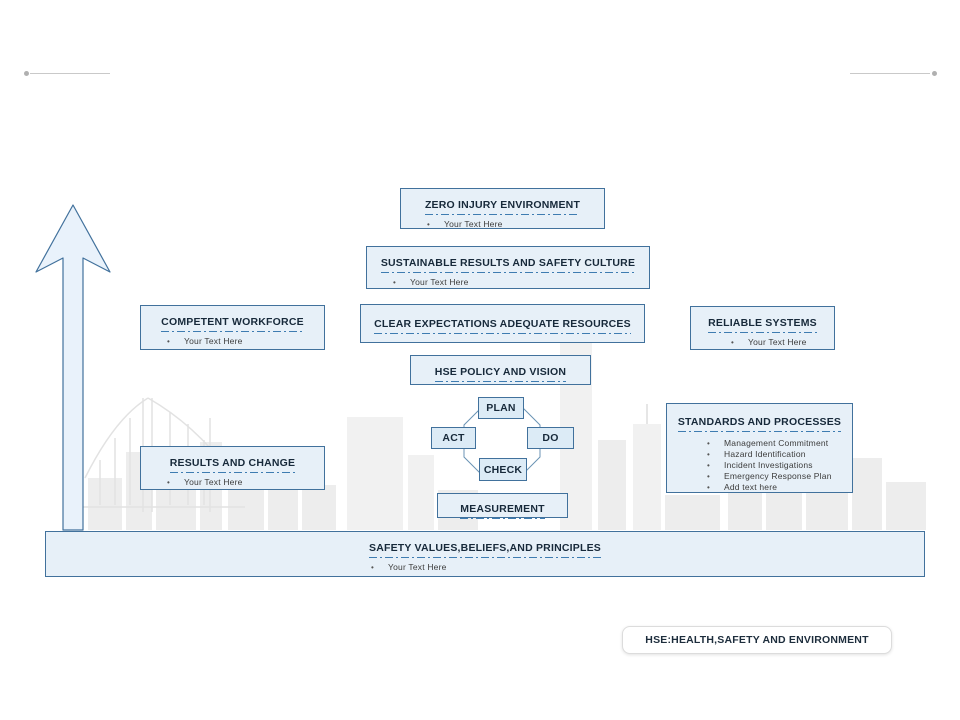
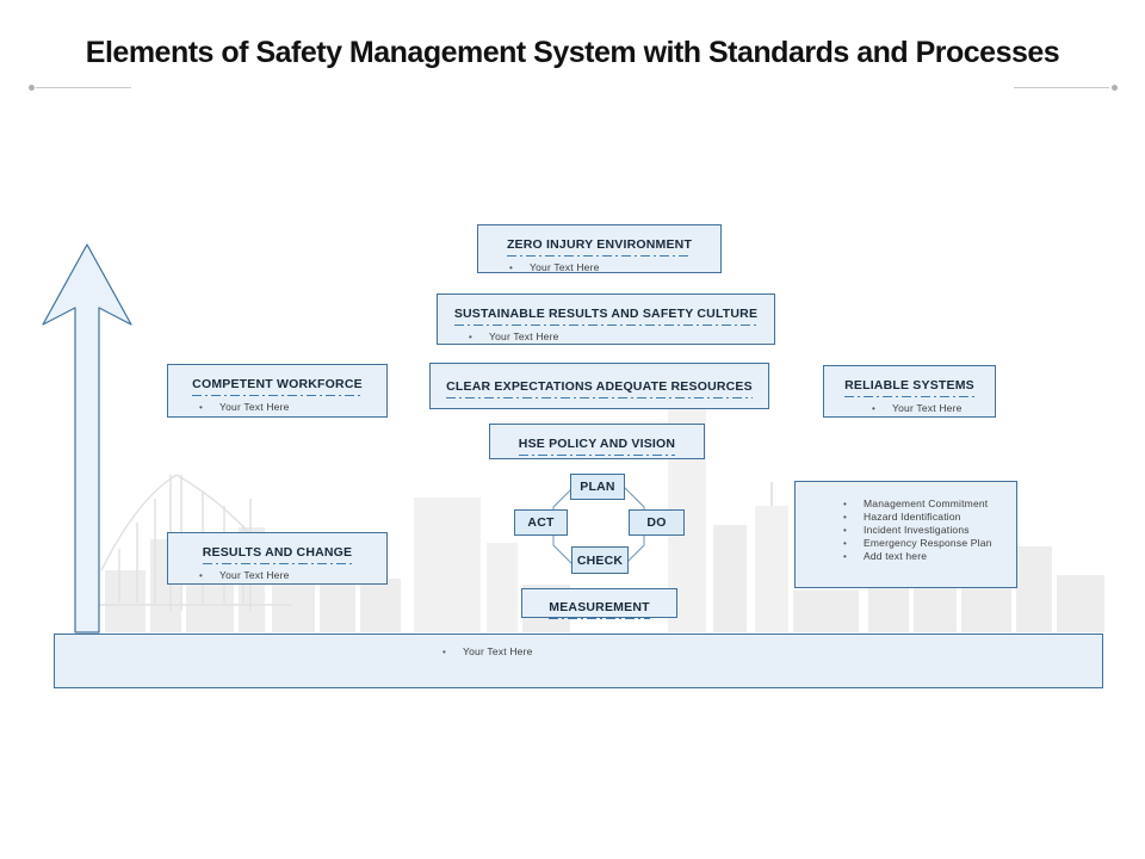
+ Elements of Safety Management System with Standards and Processes
  ZERO INJURY ENVIRONMENT
  Your Text Here
  SUSTAINABLE RESULTS AND SAFETY CULTURE
  Your Text Here
  COMPETENT WORKFORCE
  Your Text Here
  CLEAR EXPECTATIONS ADEQUATE RESOURCES
  RELIABLE SYSTEMS
  Your Text Here
  HSE POLICY AND VISION
  PLAN
  ACT
  DO
  CHECK
- STANDARDS AND PROCESSES
  Management Commitment
  Hazard Identification
  Incident Investigations
  Emergency Response Plan
  Add text here
  RESULTS AND CHANGE
  Your Text Here
  MEASUREMENT
- SAFETY VALUES,BELIEFS,AND PRINCIPLES
  Your Text Here
- HSE:HEALTH,SAFETY AND ENVIRONMENT
